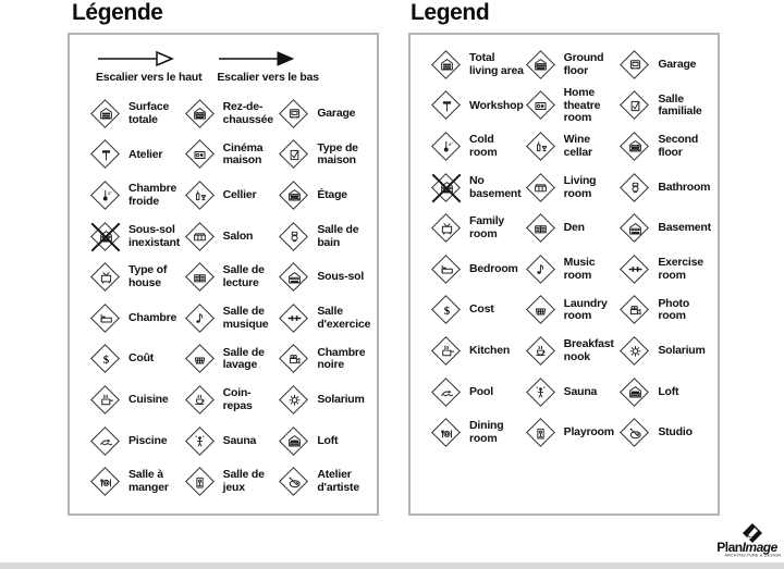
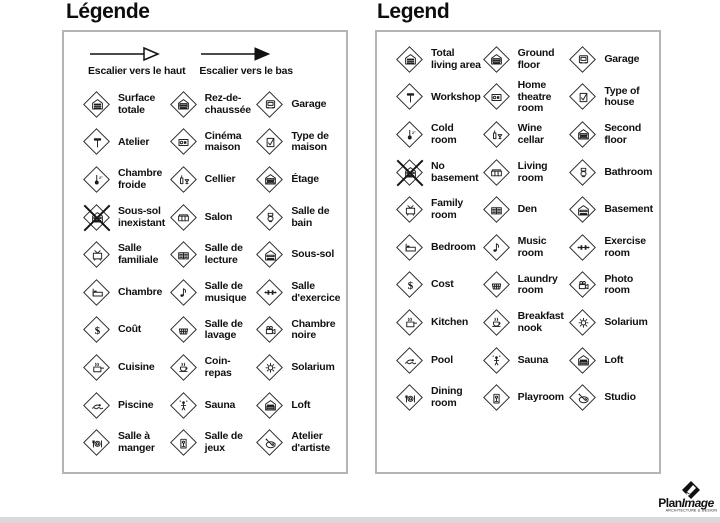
  Légende
  Legend
  Escalier vers le haut
  Escalier vers le bas
  Surface totale
  Rez-de-chaussée
  Garage
  Atelier
  Cinéma maison
  Type de maison
  Chambre froide
  Cellier
  Étage
  Sous-sol inexistant
  Salon
  Salle de bain
- Type of house
+ Salle familiale
  Salle de lecture
  Sous-sol
  Chambre
  Salle de musique
  Salle d'exercice
  Coût
  Salle de lavage
  Chambre noire
  Cuisine
  Coin-repas
  Solarium
  Piscine
  Sauna
  Loft
  Salle à manger
  Salle de jeux
  Atelier d'artiste
  Total living area
  Ground floor
  Garage
  Workshop
  Home theatre room
- Salle familiale
+ Type of house
  Cold room
  Wine cellar
  Second floor
  No basement
  Living room
  Bathroom
  Family room
  Den
  Basement
  Bedroom
  Music room
  Exercise room
  Cost
  Laundry room
  Photo room
  Kitchen
  Breakfast nook
  Solarium
  Pool
  Sauna
  Loft
  Dining room
  Playroom
  Studio
  PlanImage
